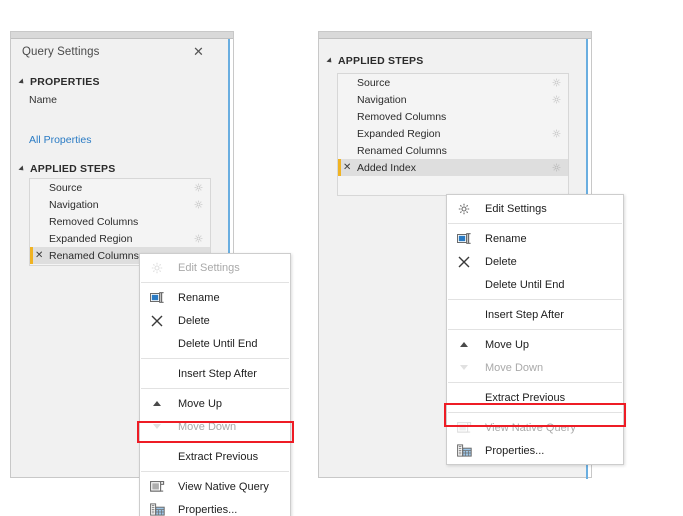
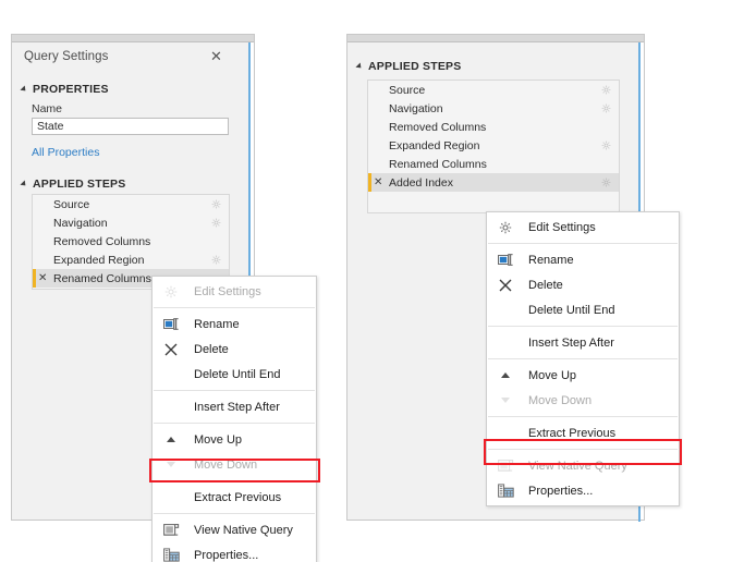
  Query Settings
  ✕
  PROPERTIES
  Name
+ State
  All Properties
  APPLIED STEPS
  Source
  Navigation
  Removed Columns
  Expanded Region
  ✕
  Renamed Columns
  Edit Settings
  Rename
  Delete
  Delete Until End
  Insert Step After
  Move Up
  Move Down
  Extract Previous
  View Native Query
  Properties...
  APPLIED STEPS
  Source
  Navigation
  Removed Columns
  Expanded Region
  Renamed Columns
  ✕
  Added Index
  Edit Settings
  Rename
  Delete
  Delete Until End
  Insert Step After
  Move Up
  Move Down
  Extract Previous
  View Native Query
  Properties...
